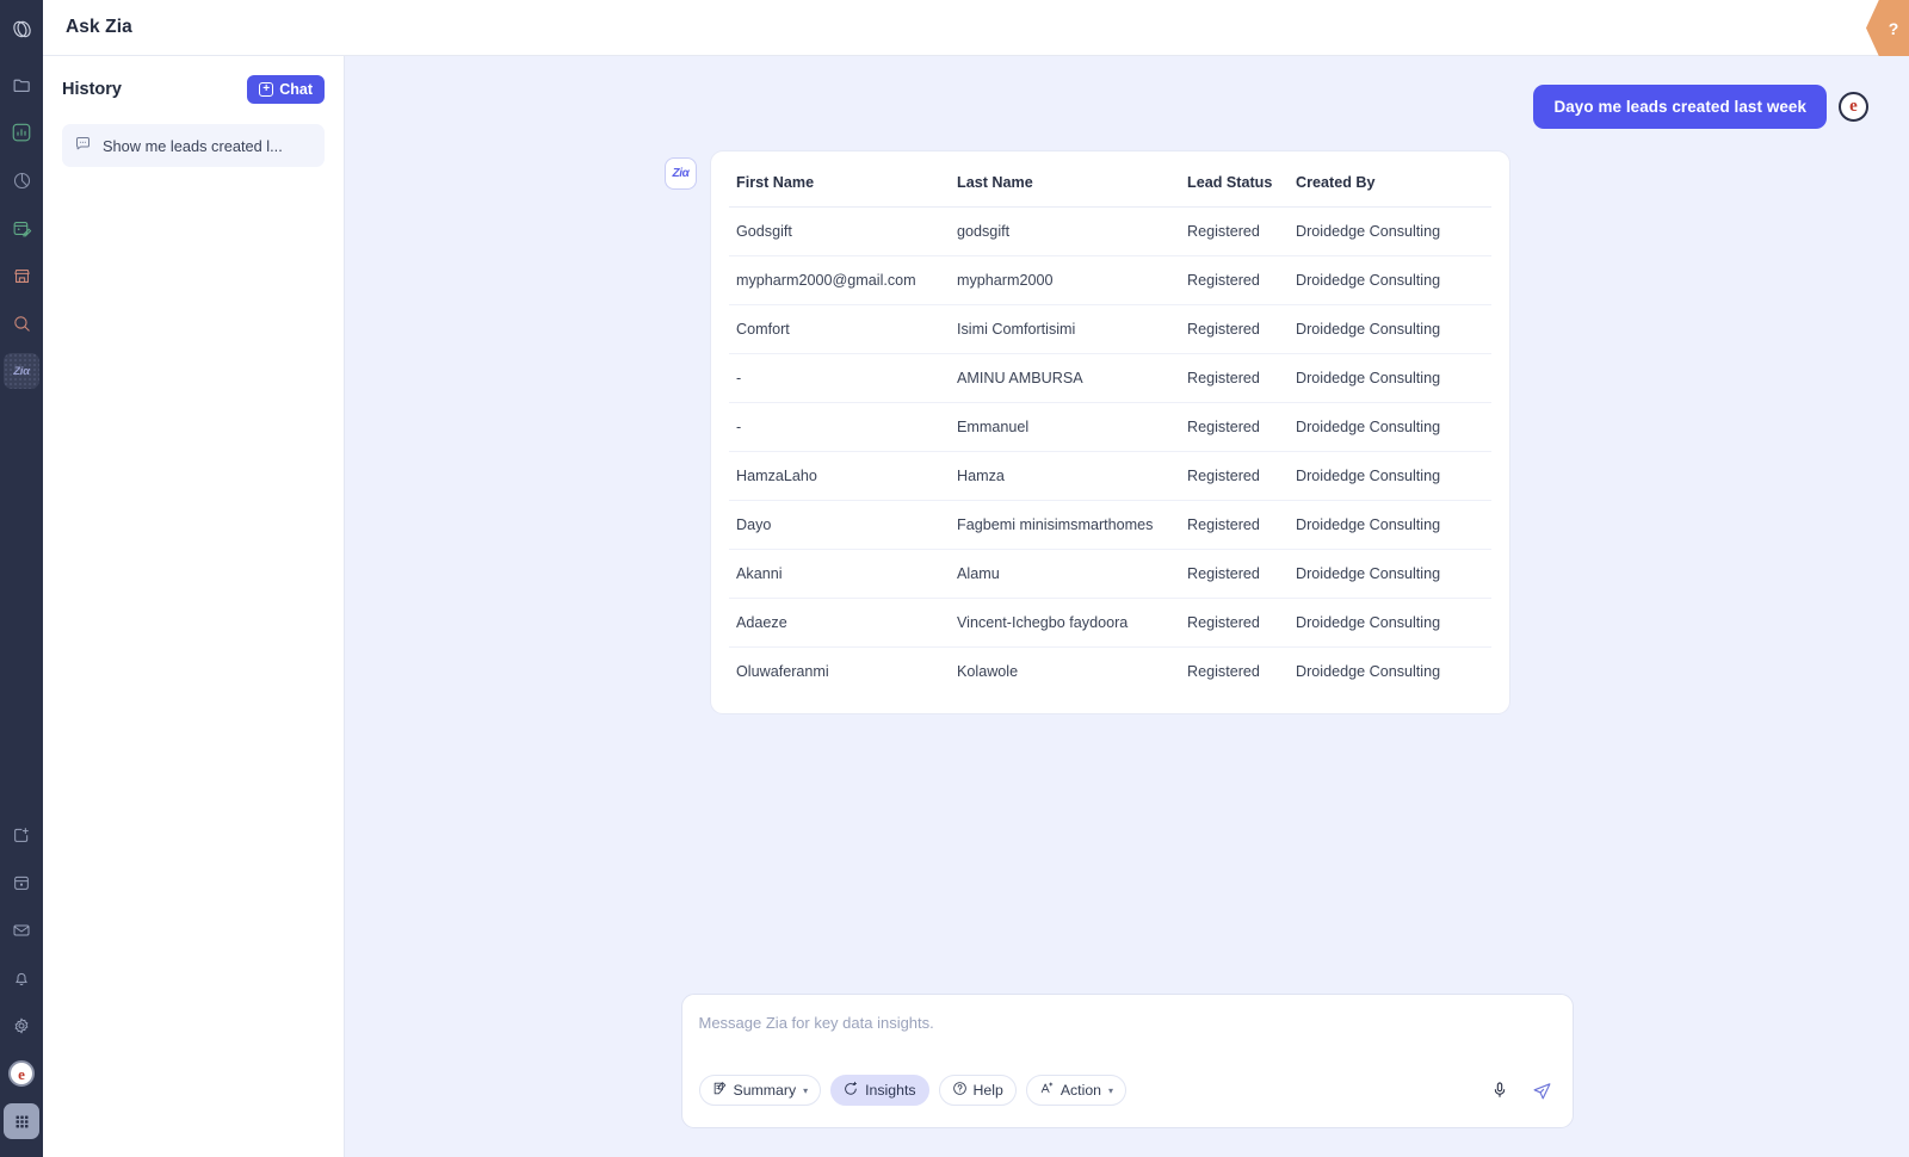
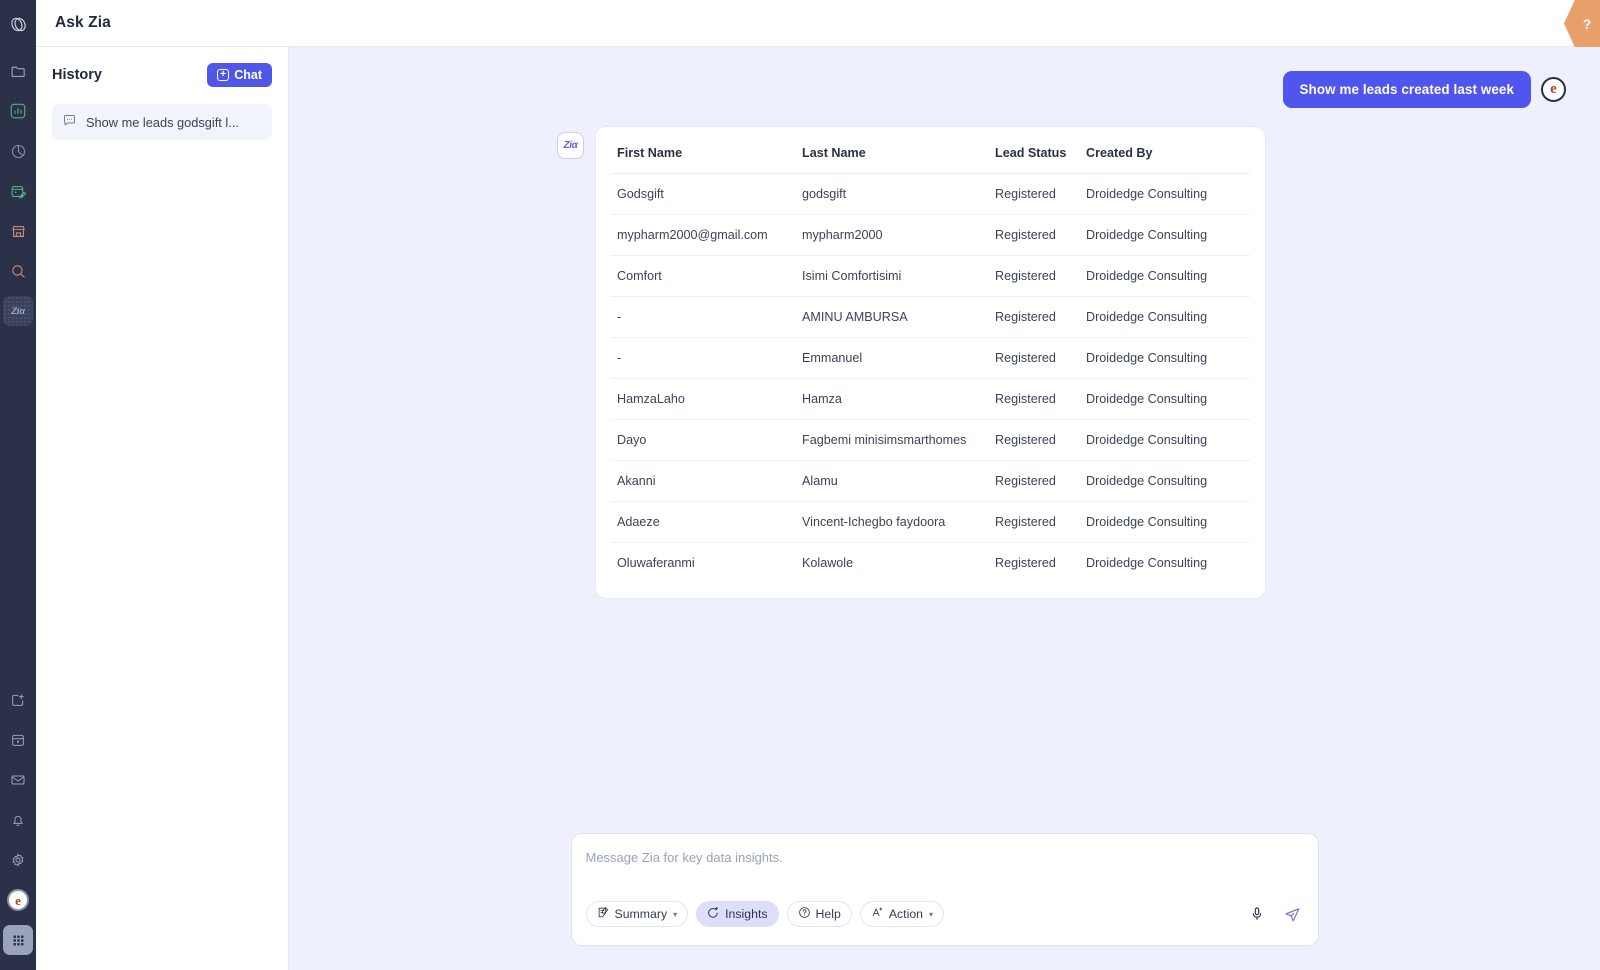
  Ziα
  e
  Ask Zia
  ?
  History
  +
  Chat
- Show me leads created l...
+ Show me leads godsgift l...
- Dayo me leads created last week
+ Show me leads created last week
  e
  Ziα
  First Name	Last Name	Lead Status	Created By
  Godsgift	godsgift	Registered	Droidedge Consulting
  mypharm2000@gmail.com	mypharm2000	Registered	Droidedge Consulting
  Comfort	Isimi Comfortisimi	Registered	Droidedge Consulting
  -	AMINU AMBURSA	Registered	Droidedge Consulting
  -	Emmanuel	Registered	Droidedge Consulting
  HamzaLaho	Hamza	Registered	Droidedge Consulting
  Dayo	Fagbemi minisimsmarthomes	Registered	Droidedge Consulting
  Akanni	Alamu	Registered	Droidedge Consulting
  Adaeze	Vincent-Ichegbo faydoora	Registered	Droidedge Consulting
  Oluwaferanmi	Kolawole	Registered	Droidedge Consulting
  Message Zia for key data insights.
  Summary
  ▾
  Insights
  Help
  Action
  ▾
